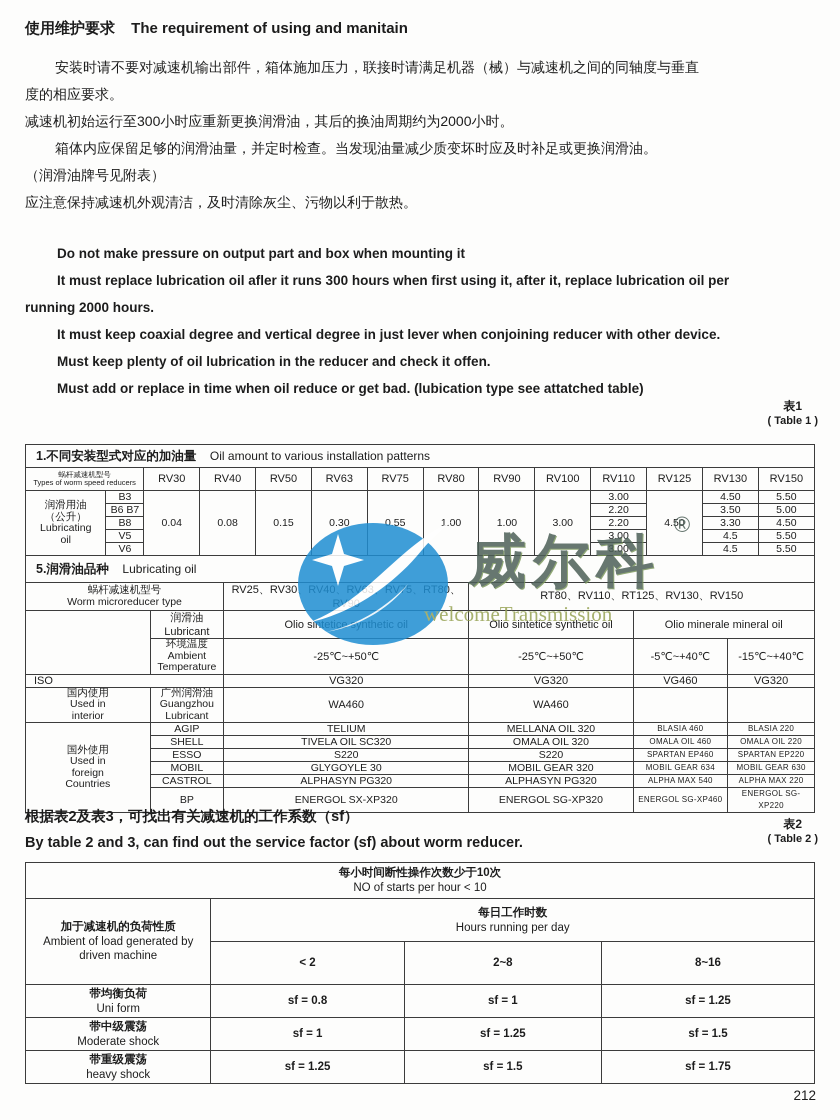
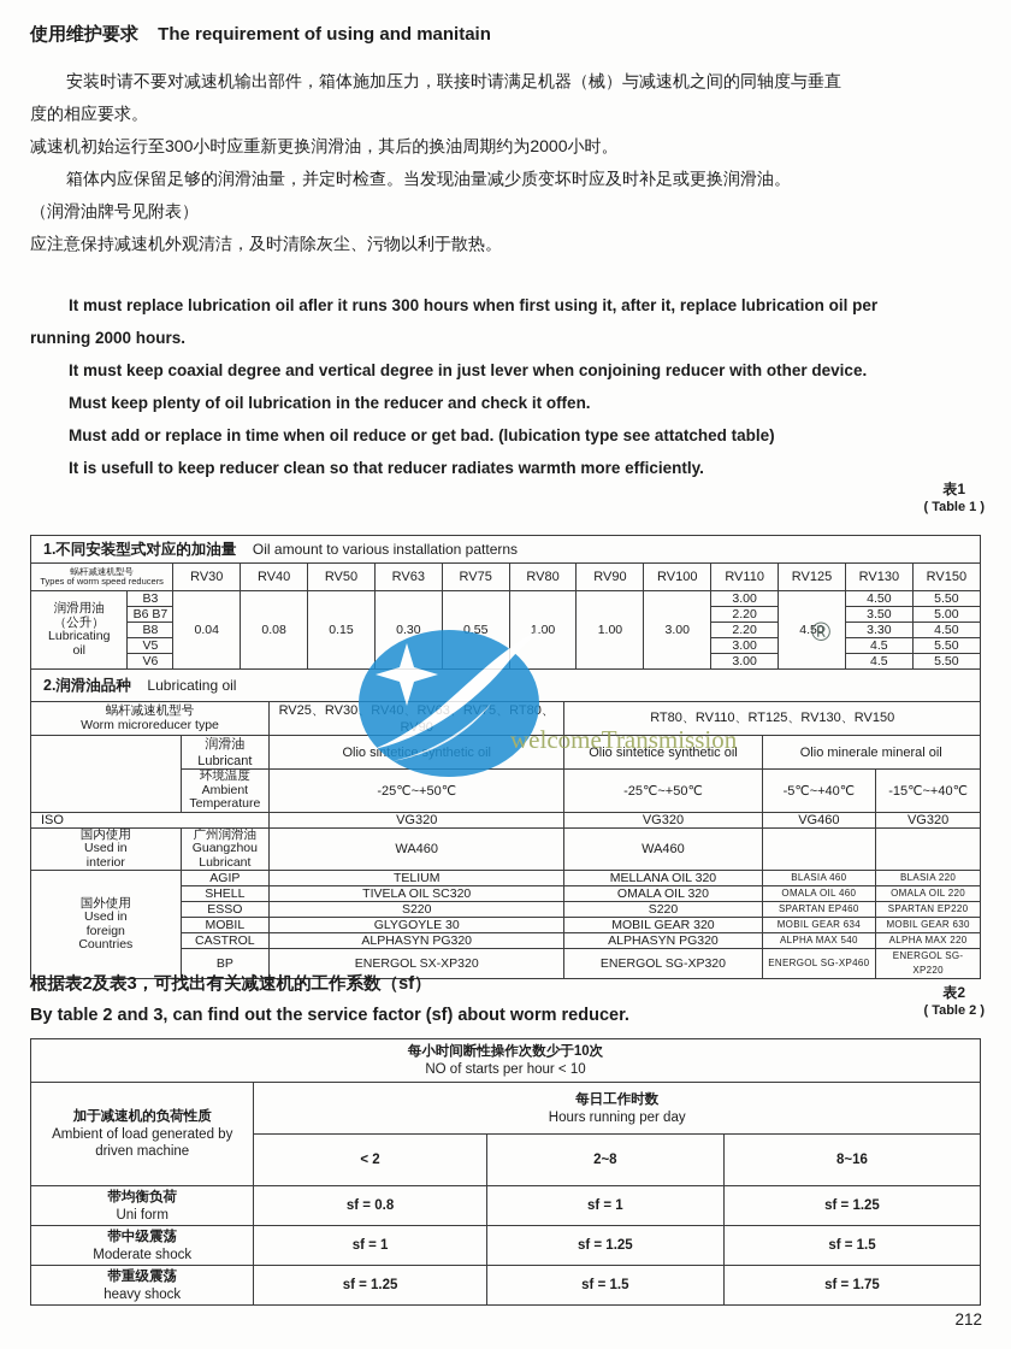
  使用维护要求 The requirement of using and manitain
  安装时请不要对减速机输出部件，箱体施加压力，联接时请满足机器（械）与减速机之间的同轴度与垂直
  度的相应要求。
  减速机初始运行至300小时应重新更换润滑油，其后的换油周期约为2000小时。
  箱体内应保留足够的润滑油量，并定时检查。当发现油量减少质变坏时应及时补足或更换润滑油。
  （润滑油牌号见附表）
  应注意保持减速机外观清洁，及时清除灰尘、污物以利于散热。
- Do not make pressure on output part and box when mounting it
  It must replace lubrication oil afler it runs 300 hours when first using it, after it, replace lubrication oil per
  running 2000 hours.
  It must keep coaxial degree and vertical degree in just lever when conjoining reducer with other device.
  Must keep plenty of oil lubrication in the reducer and check it offen.
  Must add or replace in time when oil reduce or get bad. (lubication type see attatched table)
+ It is usefull to keep reducer clean so that reducer radiates warmth more efficiently.
  表1
  ( Table 1 )
  1.不同安装型式对应的加油量 Oil amount to various installation patterns
  蜗杆减速机型号 Types of worm speed reducers	RV30	RV40	RV50	RV63	RV75	RV80	RV90	RV100	RV110	RV125	RV130	RV150
  润滑用油 （公升） Lubricating oil	B3	0.04	0.08	0.15	0.30	0.55	1.00	1.00	3.00	3.00	4.50	4.50	5.50
  B6 B7	2.20	3.50	5.00
  B8	2.20	3.30	4.50
  V5	3.00	4.5	5.50
  V6	3.00	4.5	5.50
- 5.润滑油品种 Lubricating oil
+ 2.润滑油品种 Lubricating oil
  蜗杆减速机型号 Worm microreducer type	RV25、RV30、RV40、RV63、RV75、RT80、RV90	RT80、RV110、RT125、RV130、RV150
  	润滑油 Lubricant	Olio sintetice synthetic oil	Olio sintetice synthetic oil	Olio minerale mineral oil
  环境温度 Ambient Temperature	-25℃~+50℃	-25℃~+50℃	-5℃~+40℃	-15℃~+40℃
  ISO	VG320	VG320	VG460	VG320
  国内使用 Used in interior	广州润滑油 Guangzhou Lubricant	WA460	WA460
  国外使用 Used in foreign Countries	AGIP	TELIUM	MELLANA OIL 320	BLASIA 460	BLASIA 220
  SHELL	TIVELA OIL SC320	OMALA OIL 320	OMALA OIL 460	OMALA OIL 220
  ESSO	S220	S220	SPARTAN EP460	SPARTAN EP220
  MOBIL	GLYGOYLE 30	MOBIL GEAR 320	MOBIL GEAR 634	MOBIL GEAR 630
  CASTROL	ALPHASYN PG320	ALPHASYN PG320	ALPHA MAX 540	ALPHA MAX 220
  BP	ENERGOL SX-XP320	ENERGOL SG-XP320	ENERGOL SG-XP460	ENERGOL SG-XP220
  根据表2及表3，可找出有关减速机的工作系数（sf）
  By table 2 and 3, can find out the service factor (sf) about worm reducer.
  表2
  ( Table 2 )
  每小时间断性操作次数少于10次 NO of starts per hour < 10
  加于减速机的负荷性质 Ambient of load generated by driven machine	每日工作时数 Hours running per day
  < 2	2~8	8~16
  带均衡负荷 Uni form	sf = 0.8	sf = 1	sf = 1.25
  带中级震荡 Moderate shock	sf = 1	sf = 1.25	sf = 1.5
  带重级震荡 heavy shock	sf = 1.25	sf = 1.5	sf = 1.75
- 威尔科
  ®
  welcomeTransmission
  212
